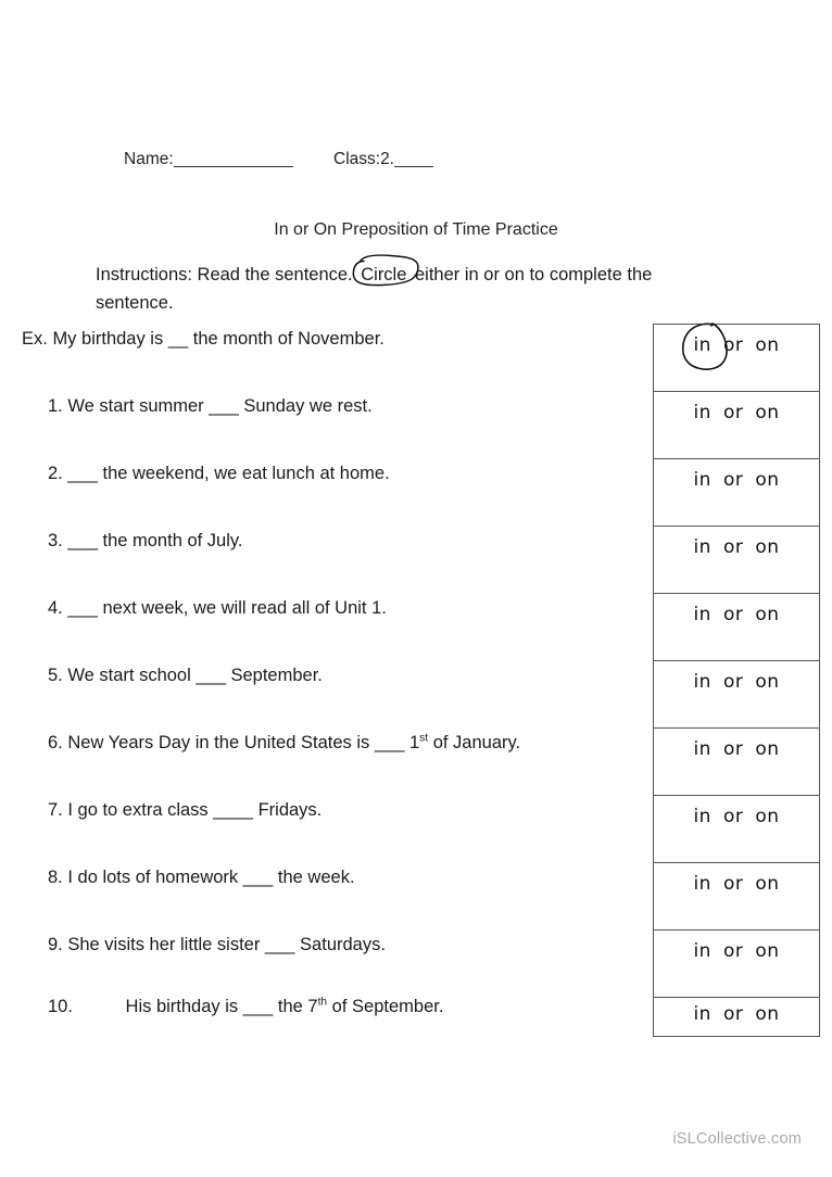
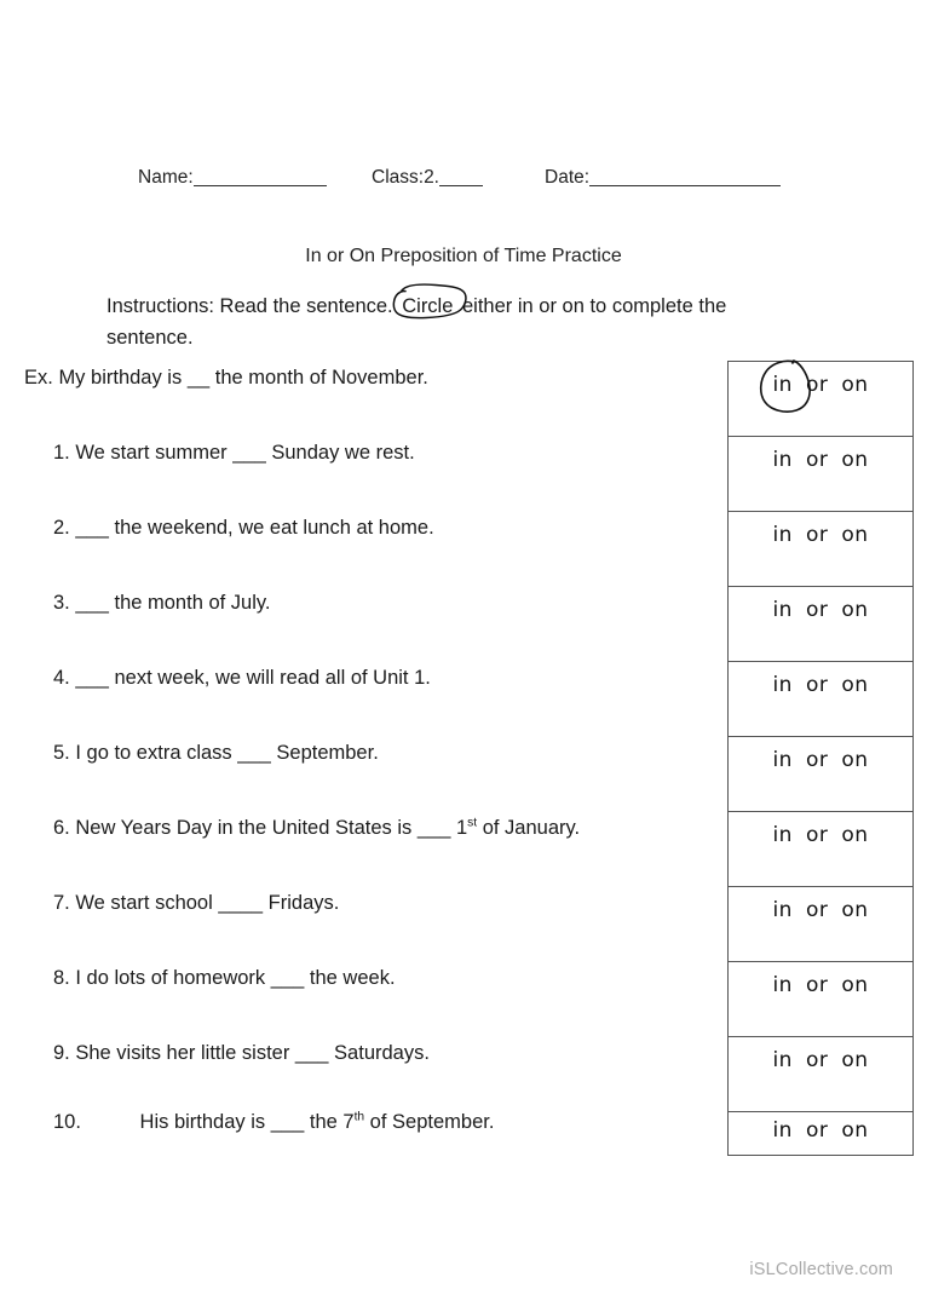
  Name:
  Class:2.
+ Date:
  In or On Preposition of Time Practice
  Instructions: Read the sentence. Circle either in or on to complete the sentence.
  Ex. My birthday is __ the month of November.
  1. We start summer ___ Sunday we rest.
  2. ___ the weekend, we eat lunch at home.
  3. ___ the month of July.
  4. ___ next week, we will read all of Unit 1.
- 5. We start school ___ September.
+ 5. I go to extra class ___ September.
  6. New Years Day in the United States is ___ 1st of January.
- 7. I go to extra class ____ Fridays.
+ 7. We start school ____ Fridays.
  8. I do lots of homework ___ the week.
  9. She visits her little sister ___ Saturdays.
  10. His birthday is ___ the 7th of September.
  in or on
  in or on
  in or on
  in or on
  in or on
  in or on
  in or on
  in or on
  in or on
  in or on
  in or on
  iSLCollective.com
